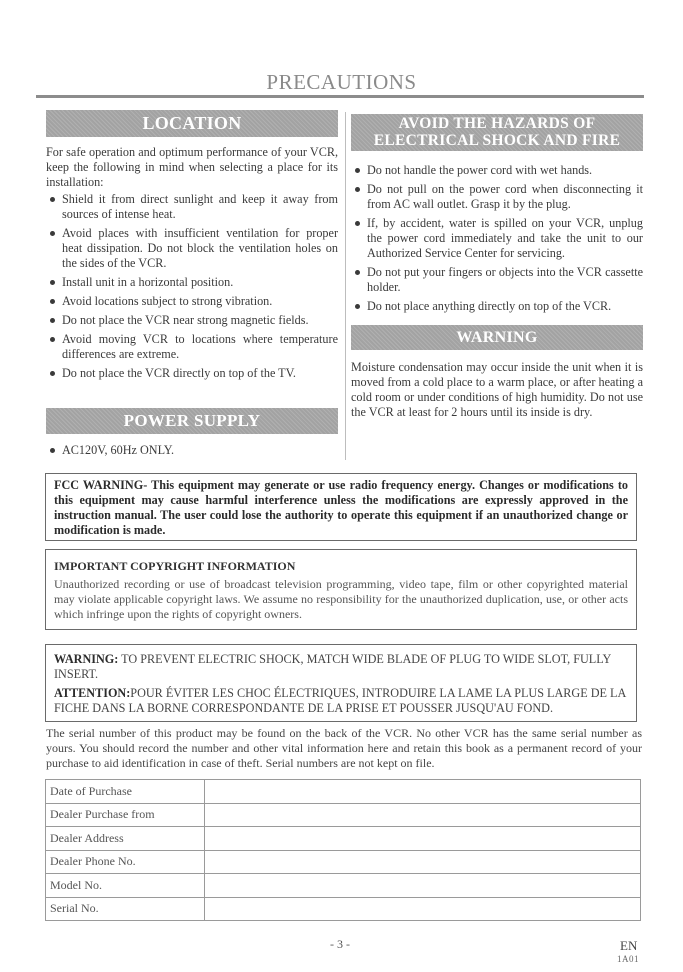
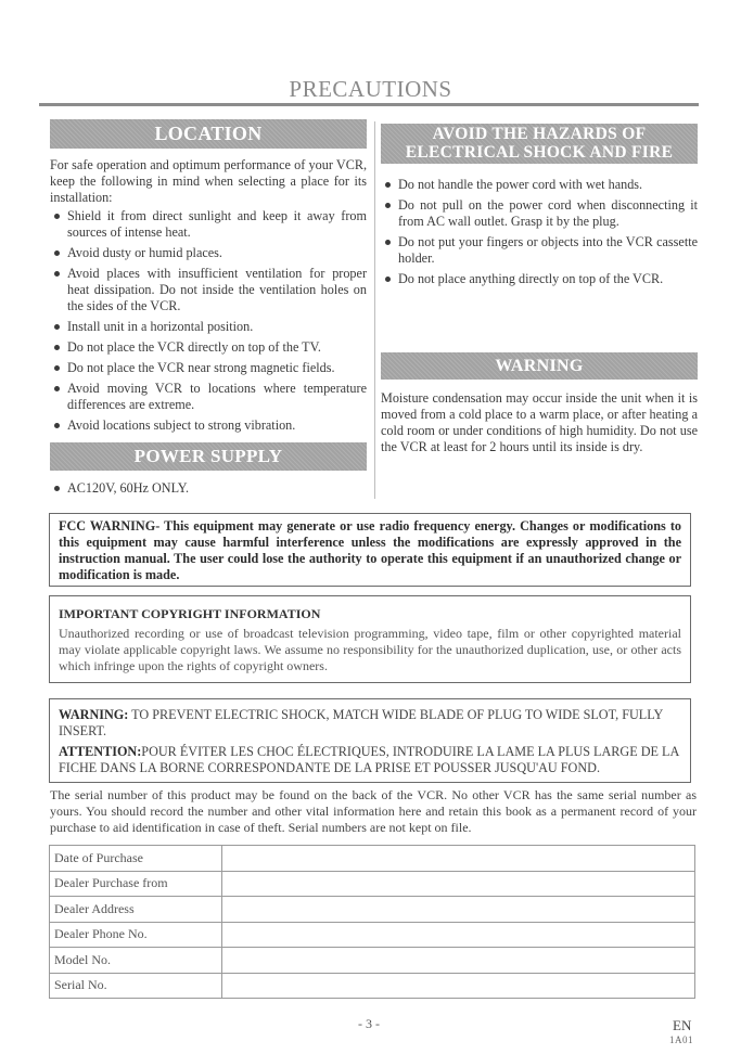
  PRECAUTIONS
  LOCATION
  For safe operation and optimum performance of your VCR, keep the following in mind when selecting a place for its installation:
  Shield it from direct sunlight and keep it away from sources of intense heat.
+ Avoid dusty or humid places.
- Avoid places with insufficient ventilation for proper heat dissipation. Do not block the ventilation holes on the sides of the VCR.
+ Avoid places with insufficient ventilation for proper heat dissipation. Do not inside the ventilation holes on the sides of the VCR.
  Install unit in a horizontal position.
- Avoid locations subject to strong vibration.
+ Do not place the VCR directly on top of the TV.
  Do not place the VCR near strong magnetic fields.
  Avoid moving VCR to locations where temperature differences are extreme.
- Do not place the VCR directly on top of the TV.
+ Avoid locations subject to strong vibration.
  POWER SUPPLY
  AC120V, 60Hz ONLY.
  AVOID THE HAZARDS OF
  ELECTRICAL SHOCK AND FIRE
  Do not handle the power cord with wet hands.
  Do not pull on the power cord when disconnecting it from AC wall outlet. Grasp it by the plug.
- If, by accident, water is spilled on your VCR, unplug the power cord immediately and take the unit to our Authorized Service Center for servicing.
  Do not put your fingers or objects into the VCR cassette holder.
  Do not place anything directly on top of the VCR.
  WARNING
  Moisture condensation may occur inside the unit when it is moved from a cold place to a warm place, or after heating a cold room or under conditions of high humidity. Do not use the VCR at least for 2 hours until its inside is dry.
  FCC WARNING- This equipment may generate or use radio frequency energy. Changes or modifications to this equipment may cause harmful interference unless the modifications are expressly approved in the instruction manual. The user could lose the authority to operate this equipment if an unauthorized change or modification is made.
  IMPORTANT COPYRIGHT INFORMATION
  Unauthorized recording or use of broadcast television programming, video tape, film or other copyrighted material may violate applicable copyright laws. We assume no responsibility for the unauthorized duplication, use, or other acts which infringe upon the rights of copyright owners.
  WARNING: TO PREVENT ELECTRIC SHOCK, MATCH WIDE BLADE OF PLUG TO WIDE SLOT, FULLY INSERT.
  ATTENTION:POUR ÉVITER LES CHOC ÉLECTRIQUES, INTRODUIRE LA LAME LA PLUS LARGE DE LA FICHE DANS LA BORNE CORRESPONDANTE DE LA PRISE ET POUSSER JUSQU'AU FOND.
  The serial number of this product may be found on the back of the VCR. No other VCR has the same serial number as yours. You should record the number and other vital information here and retain this book as a permanent record of your purchase to aid identification in case of theft. Serial numbers are not kept on file.
  Date of Purchase
  Dealer Purchase from
  Dealer Address
  Dealer Phone No.
  Model No.
  Serial No.
  - 3 -
  EN
  1A01
